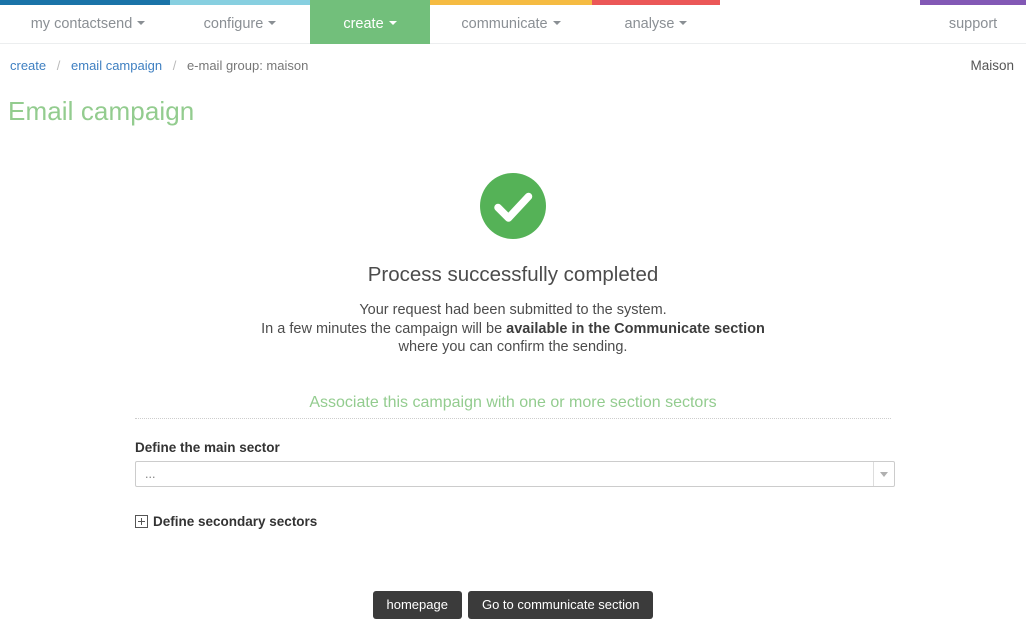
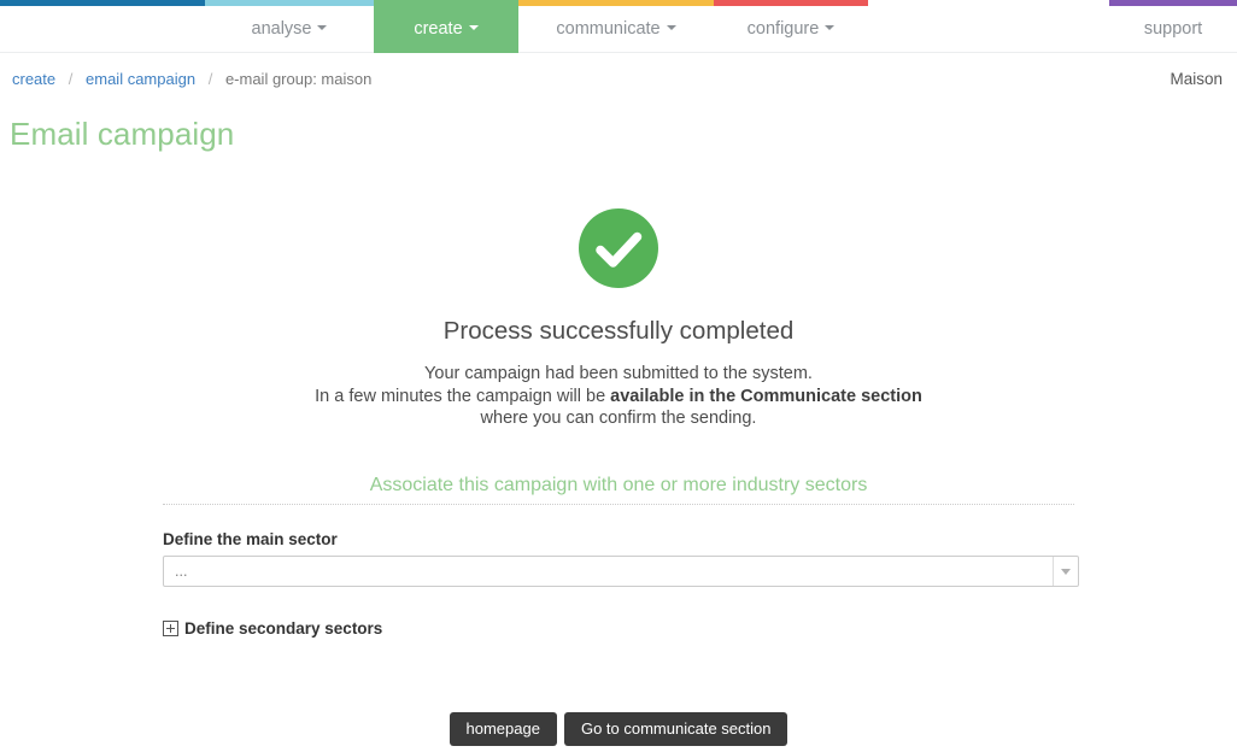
- my contactsend
- configure
+ analyse
  create
  communicate
- analyse
+ configure
  support
  create / email campaign / e-mail group: maison
  Maison
  Email campaign
  Process successfully completed
- Your request had been submitted to the system.
+ Your campaign had been submitted to the system.
  In a few minutes the campaign will be available in the Communicate section
  where you can confirm the sending.
- Associate this campaign with one or more section sectors
+ Associate this campaign with one or more industry sectors
  Define the main sector
  ...
  Define secondary sectors
  homepage Go to communicate section
